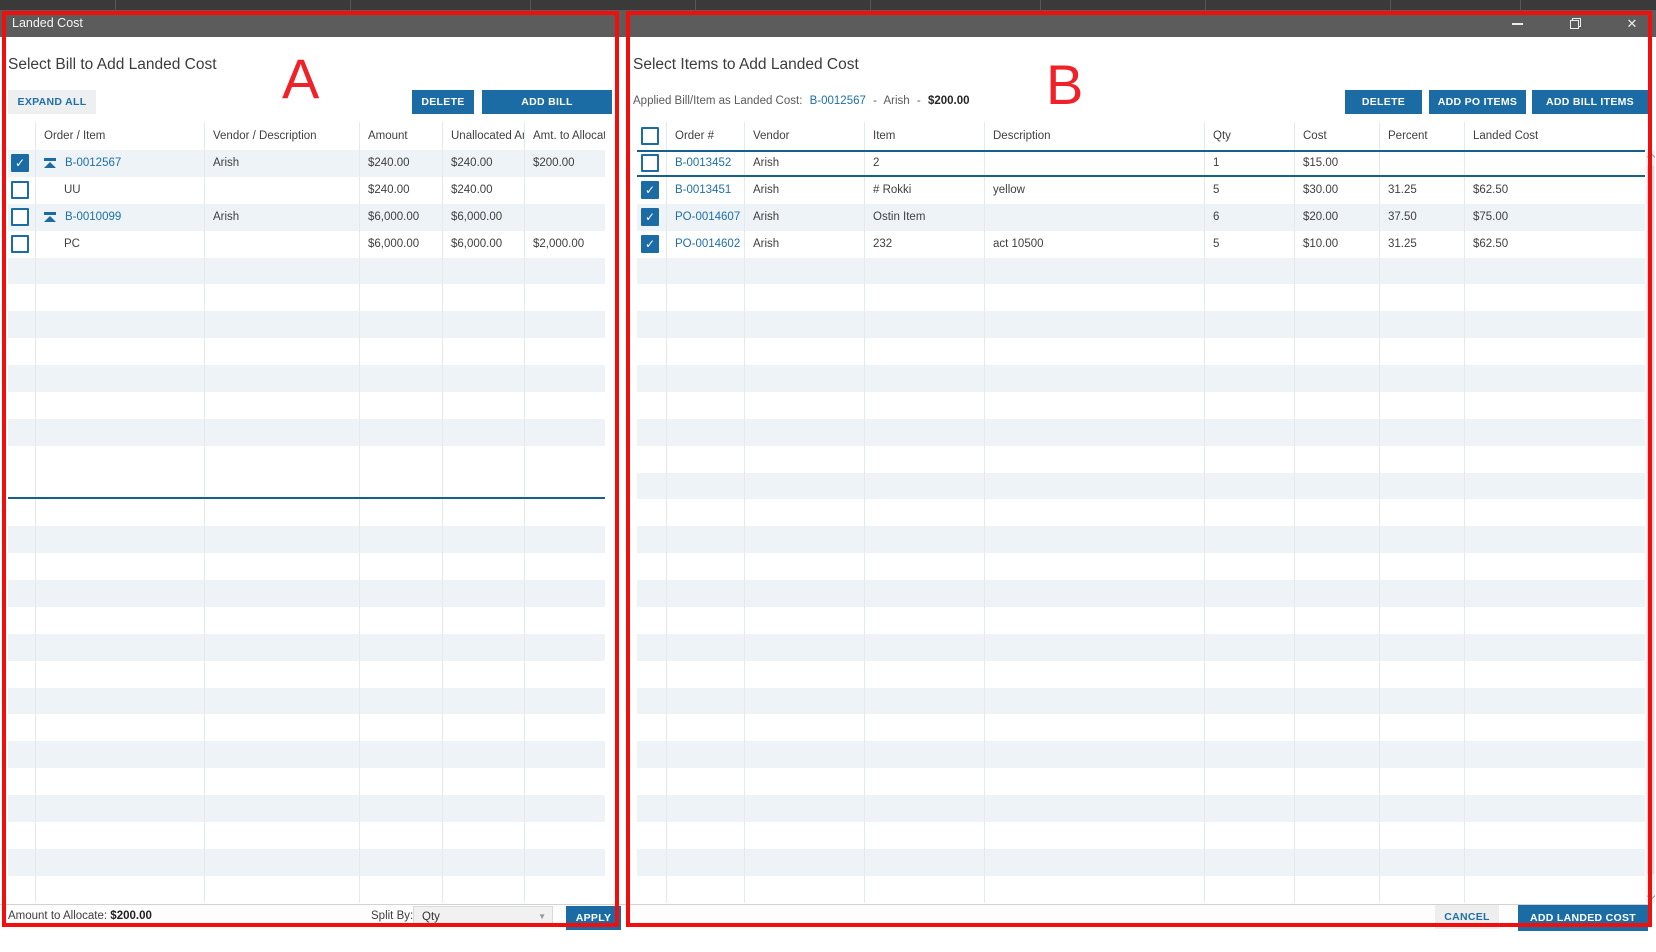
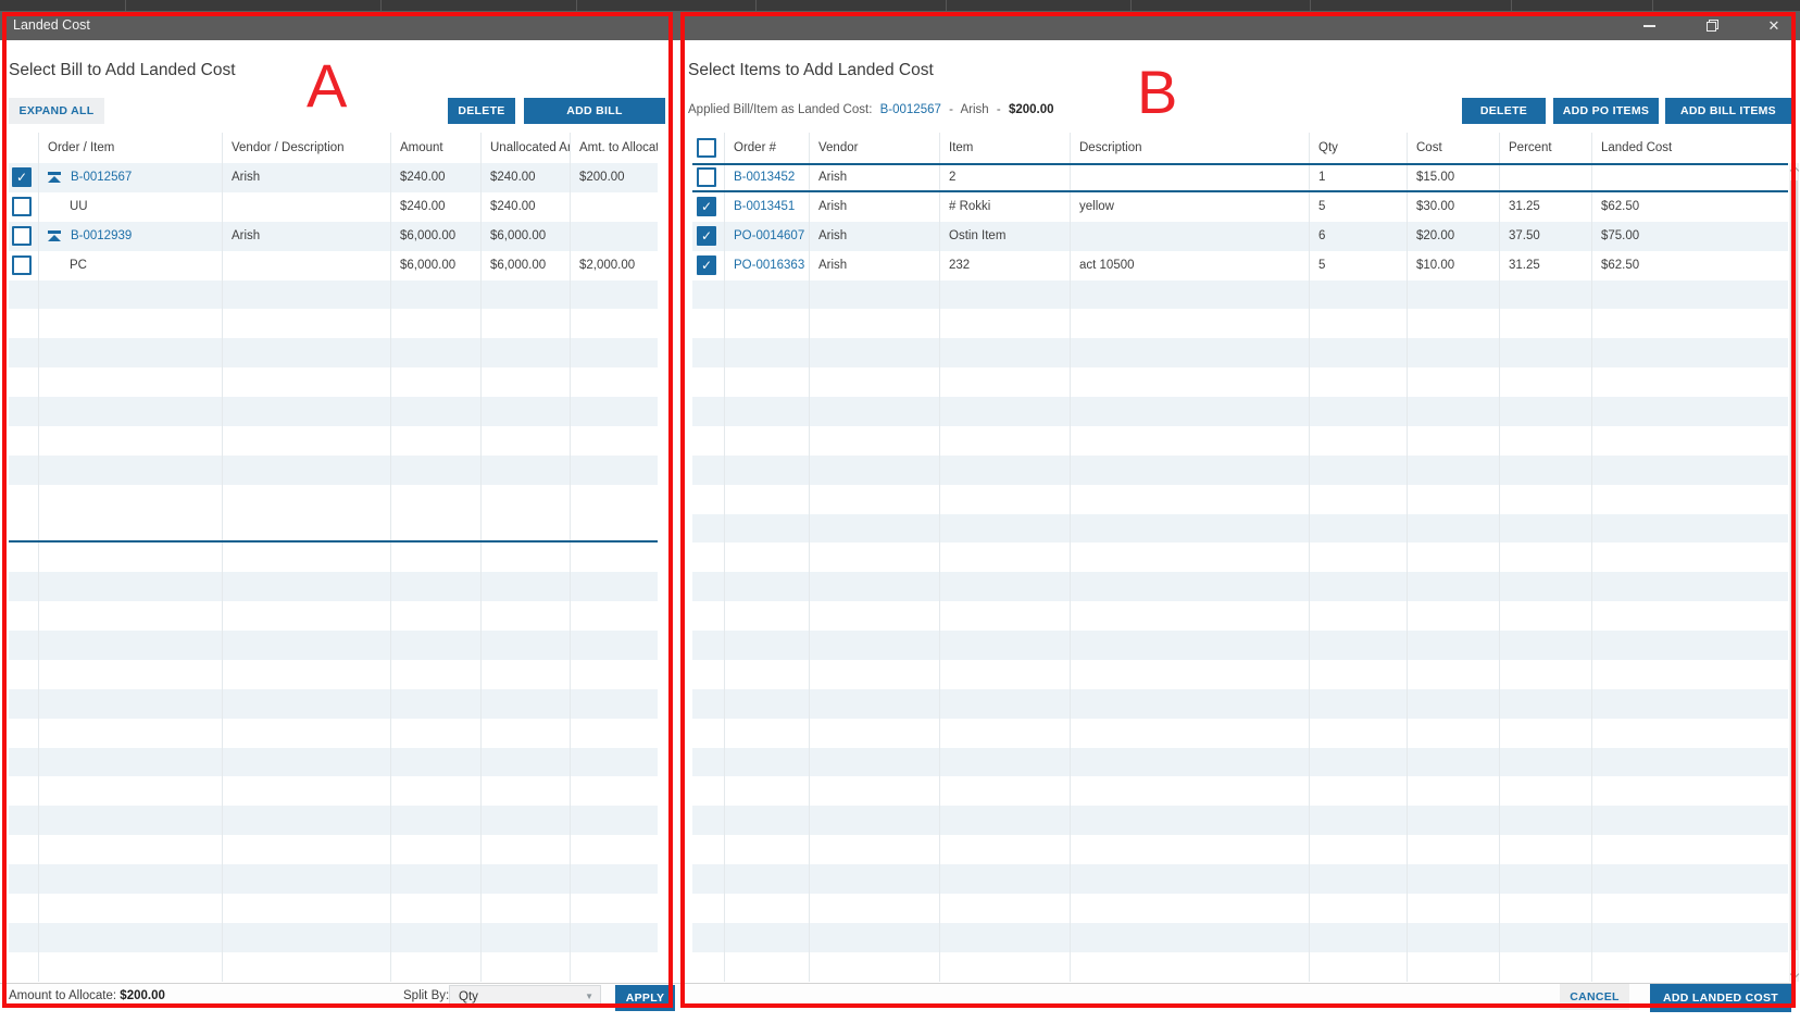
  Landed Cost
  ✕
  Select Bill to Add Landed Cost
  EXPAND ALL
  DELETE
  ADD BILL
  Order / Item
  Vendor / Description
  Amount
  Unallocated A
  Amt. to Allocat
  ✓
  B-0012567
  Arish
  $240.00
  $240.00
  $200.00
  UU
  $240.00
  $240.00
- B-0010099
+ B-0012939
  Arish
  $6,000.00
  $6,000.00
  PC
  $6,000.00
  $6,000.00
  $2,000.00
  Select Items to Add Landed Cost
  Applied Bill/Item as Landed Cost: B-0012567 - Arish - $200.00
  DELETE
  ADD PO ITEMS
  ADD BILL ITEMS
  Order #
  Vendor
  Item
  Description
  Qty
  Cost
  Percent
  Landed Cost
  B-0013452
  Arish
  2
  1
  $15.00
  ✓
  B-0013451
  Arish
  # Rokki
  yellow
  5
  $30.00
  31.25
  $62.50
  ✓
  PO-0014607
  Arish
  Ostin Item
  6
  $20.00
  37.50
  $75.00
  ✓
- PO-0014602
+ PO-0016363
  Arish
  232
  act 10500
  5
  $10.00
  31.25
  $62.50
  Amount to Allocate: $200.00
  Split By:
  Qty
  ▼
  APPLY
  CANCEL
  ADD LANDED COST
  A
  B
